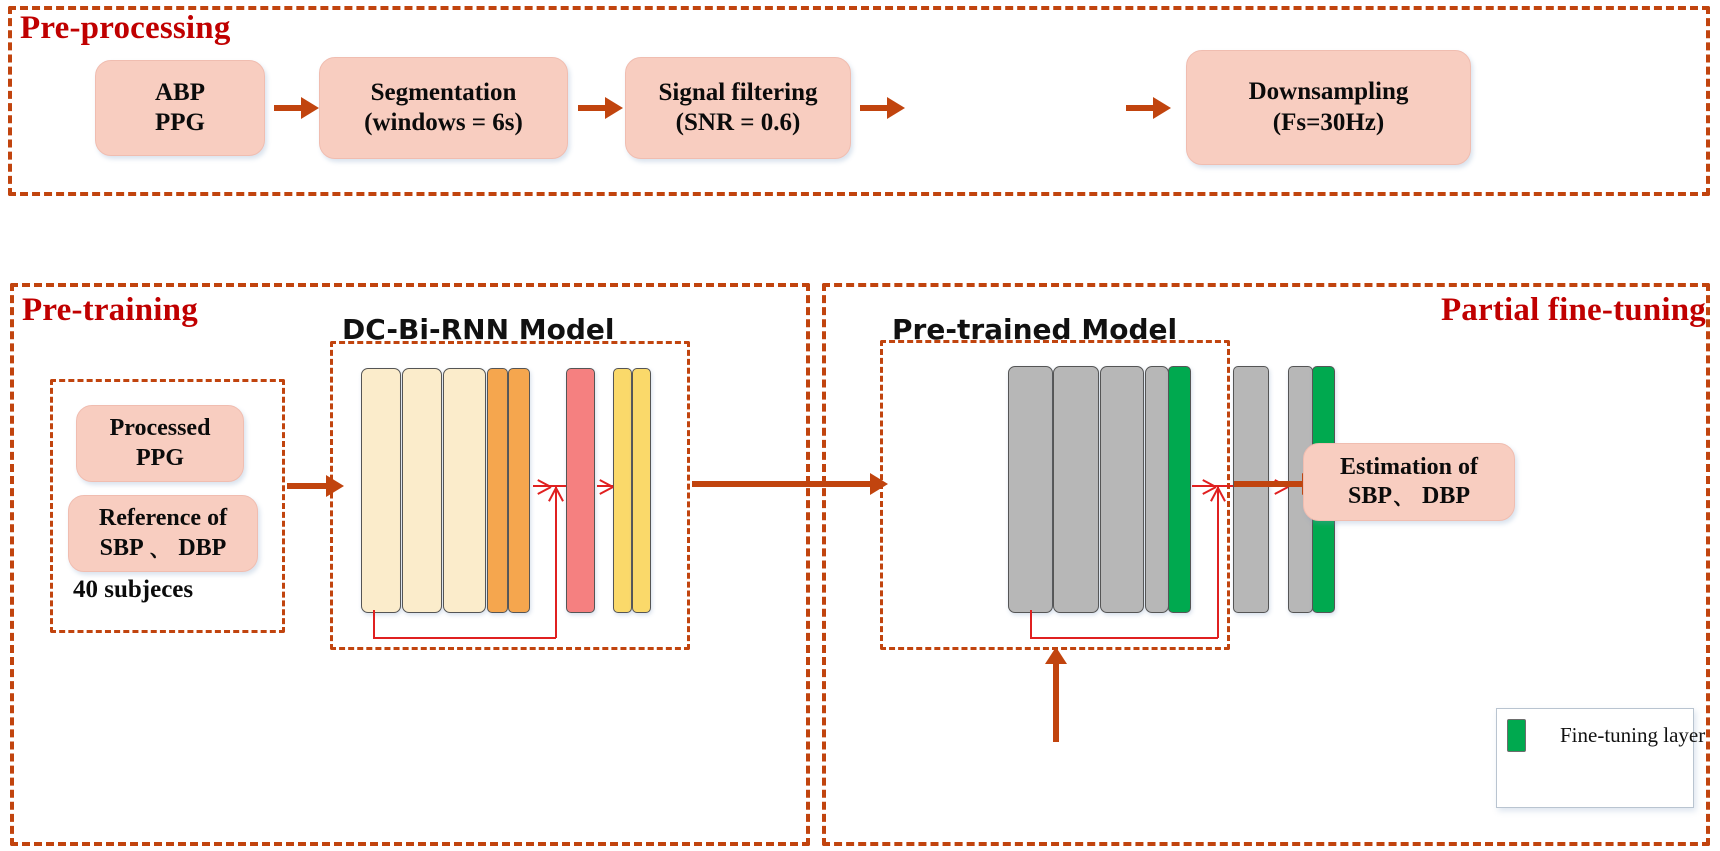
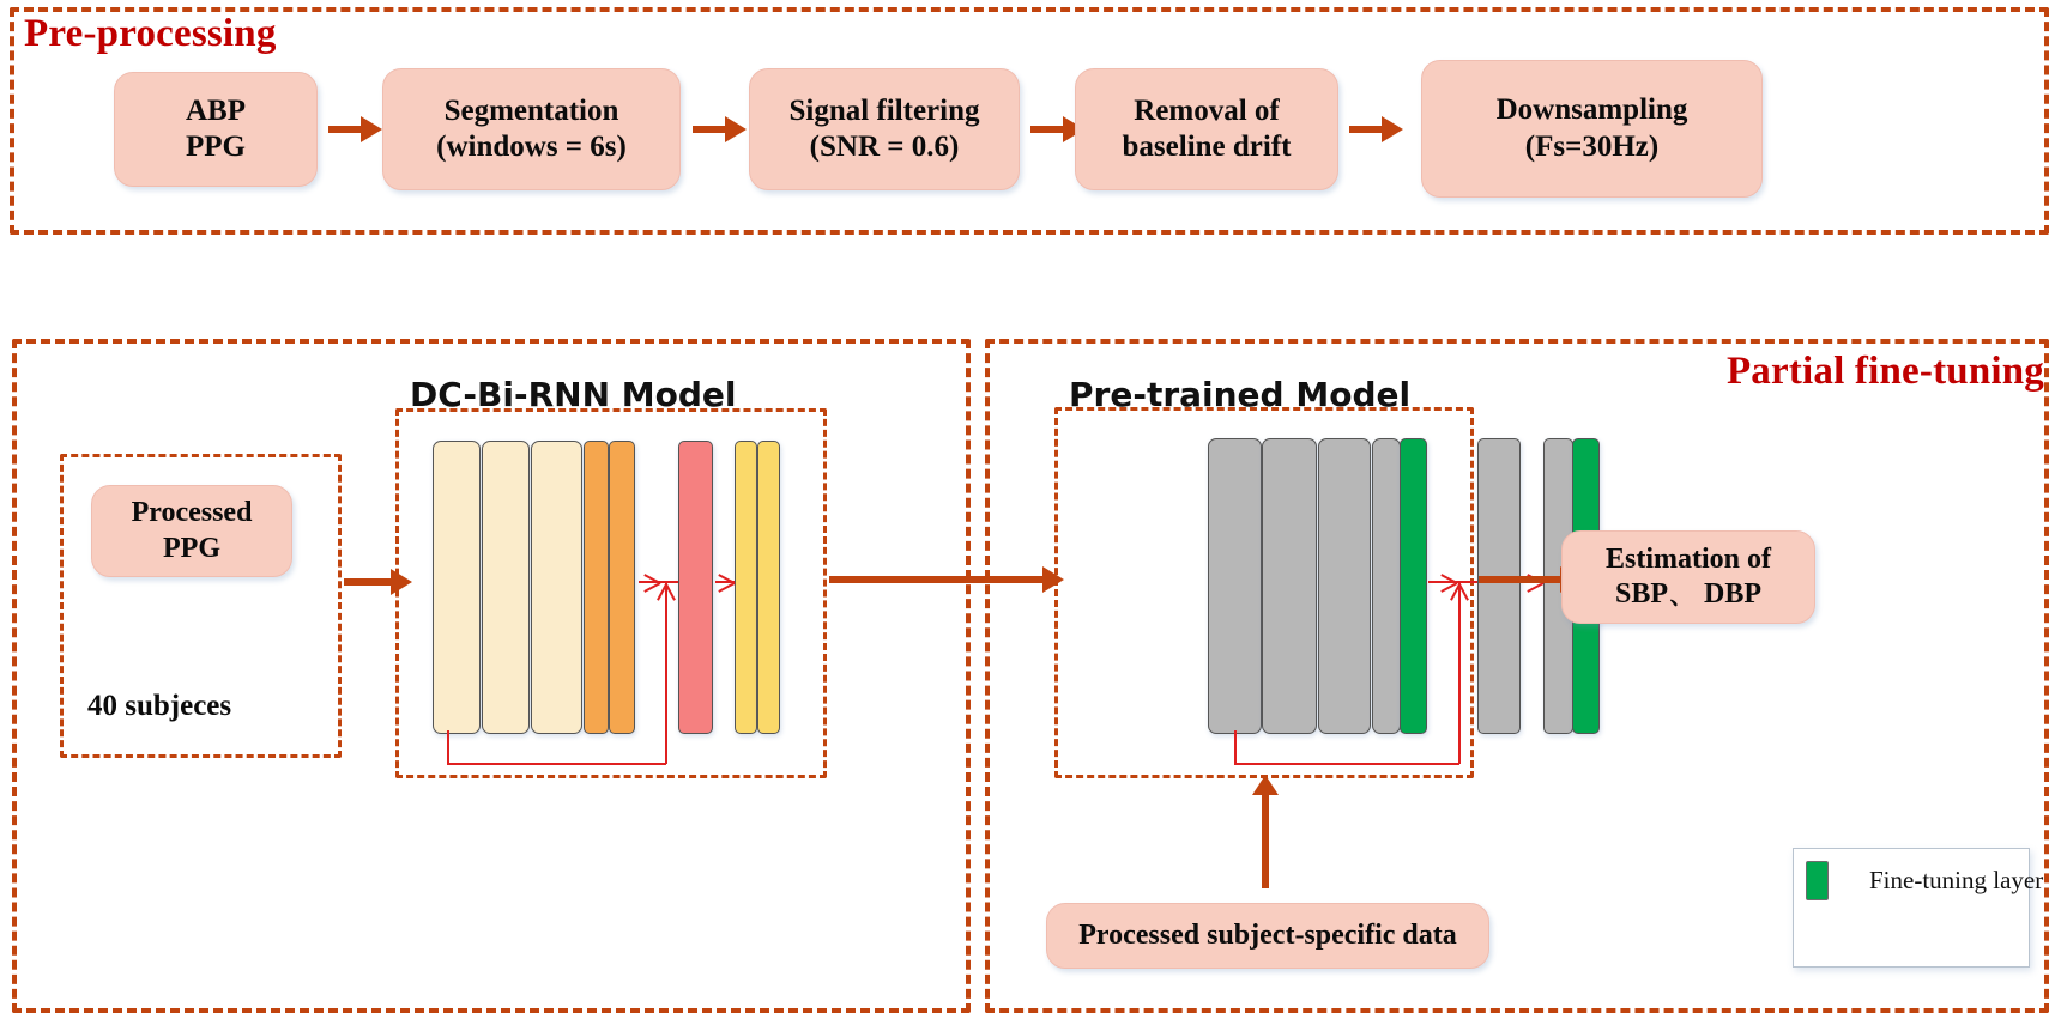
  Pre-processing
  ABP
  PPG
  Segmentation
  (windows = 6s)
  Signal filtering
  (SNR = 0.6)
+ Removal of
+ baseline drift
  Downsampling
  (Fs=30Hz)
- Pre-training
  Processed
  PPG
- Reference of
- SBP 、 DBP
  40 subjeces
  DC-Bi-RNN Model
  Partial fine-tuning
  Pre-trained Model
  Estimation of
  SBP、 DBP
+ Processed subject-specific data
  Fine-tuning layer
